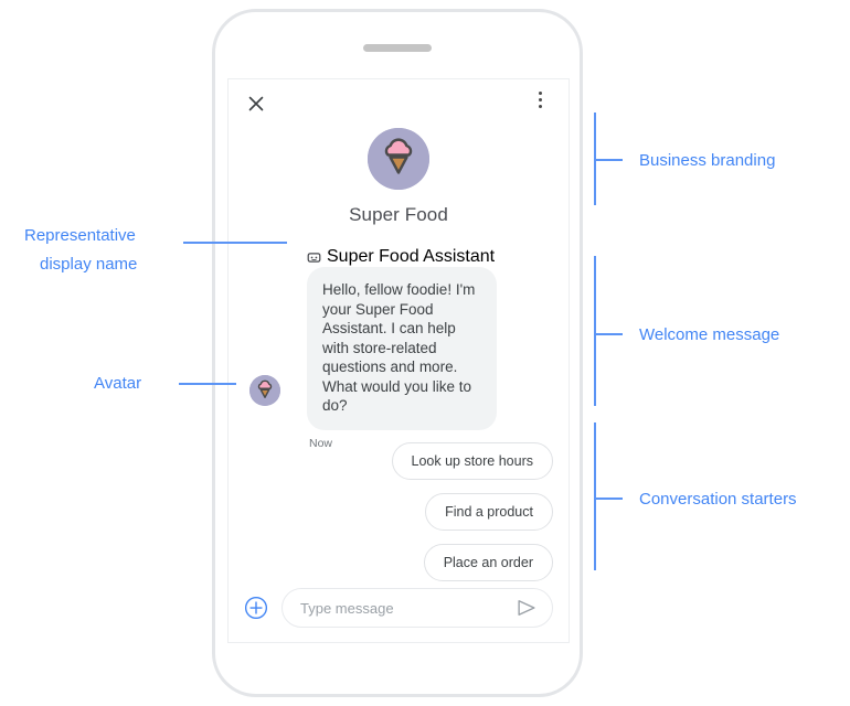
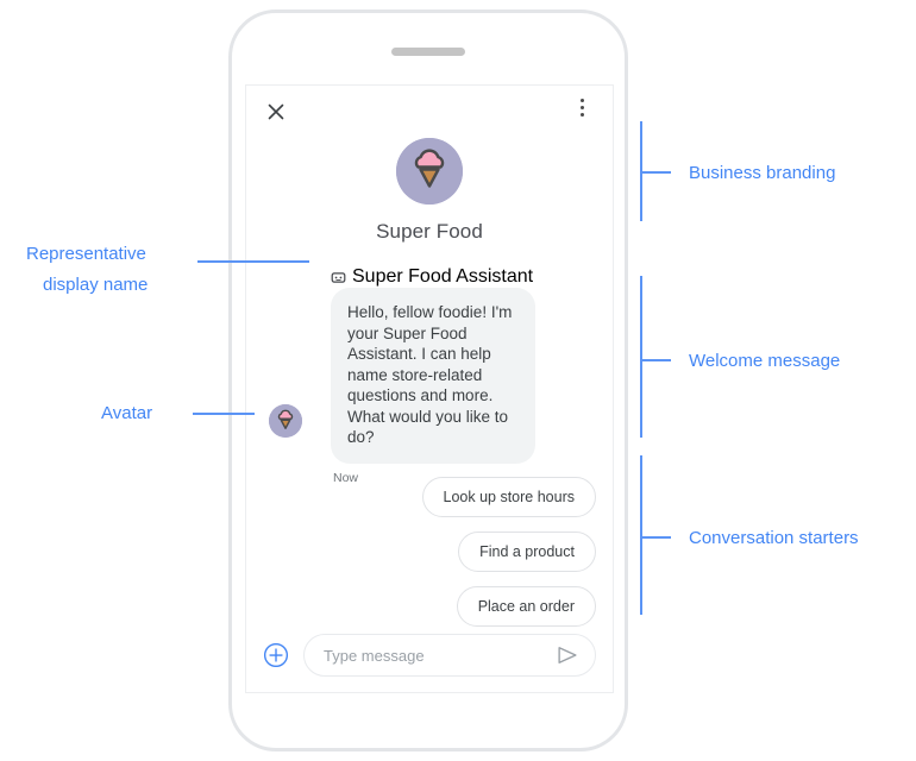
  Super Food
  Super Food Assistant
- Hello, fellow foodie! I'm your Super Food Assistant. I can help with store-related questions and more. What would you like to do?
+ Hello, fellow foodie! I'm your Super Food Assistant. I can help name store-related questions and more. What would you like to do?
  Now
  Look up store hours
  Find a product
  Place an order
  Type message
  Business branding
  Welcome message
  Conversation starters
  Representative
  display name
  Avatar
